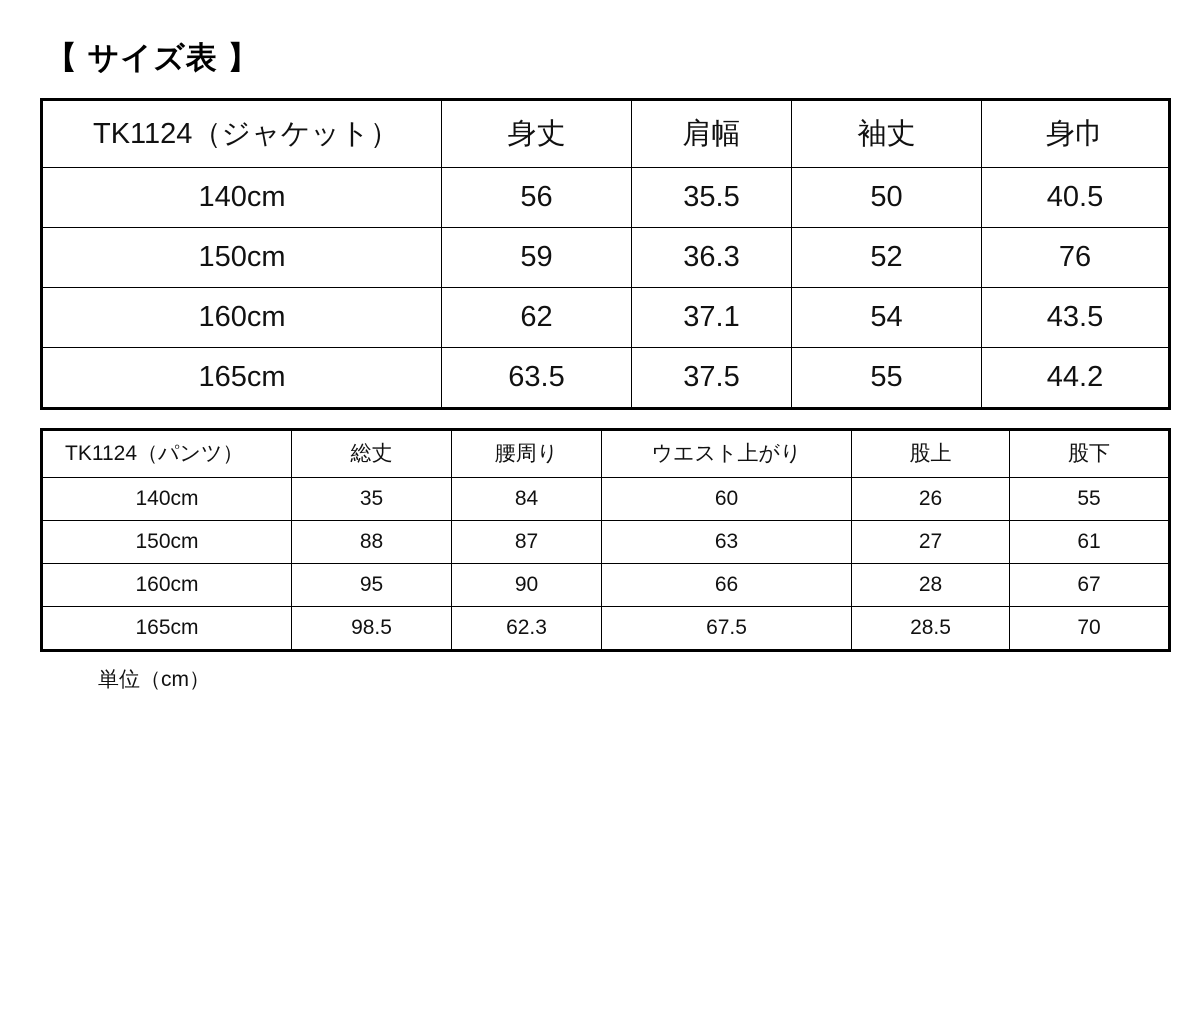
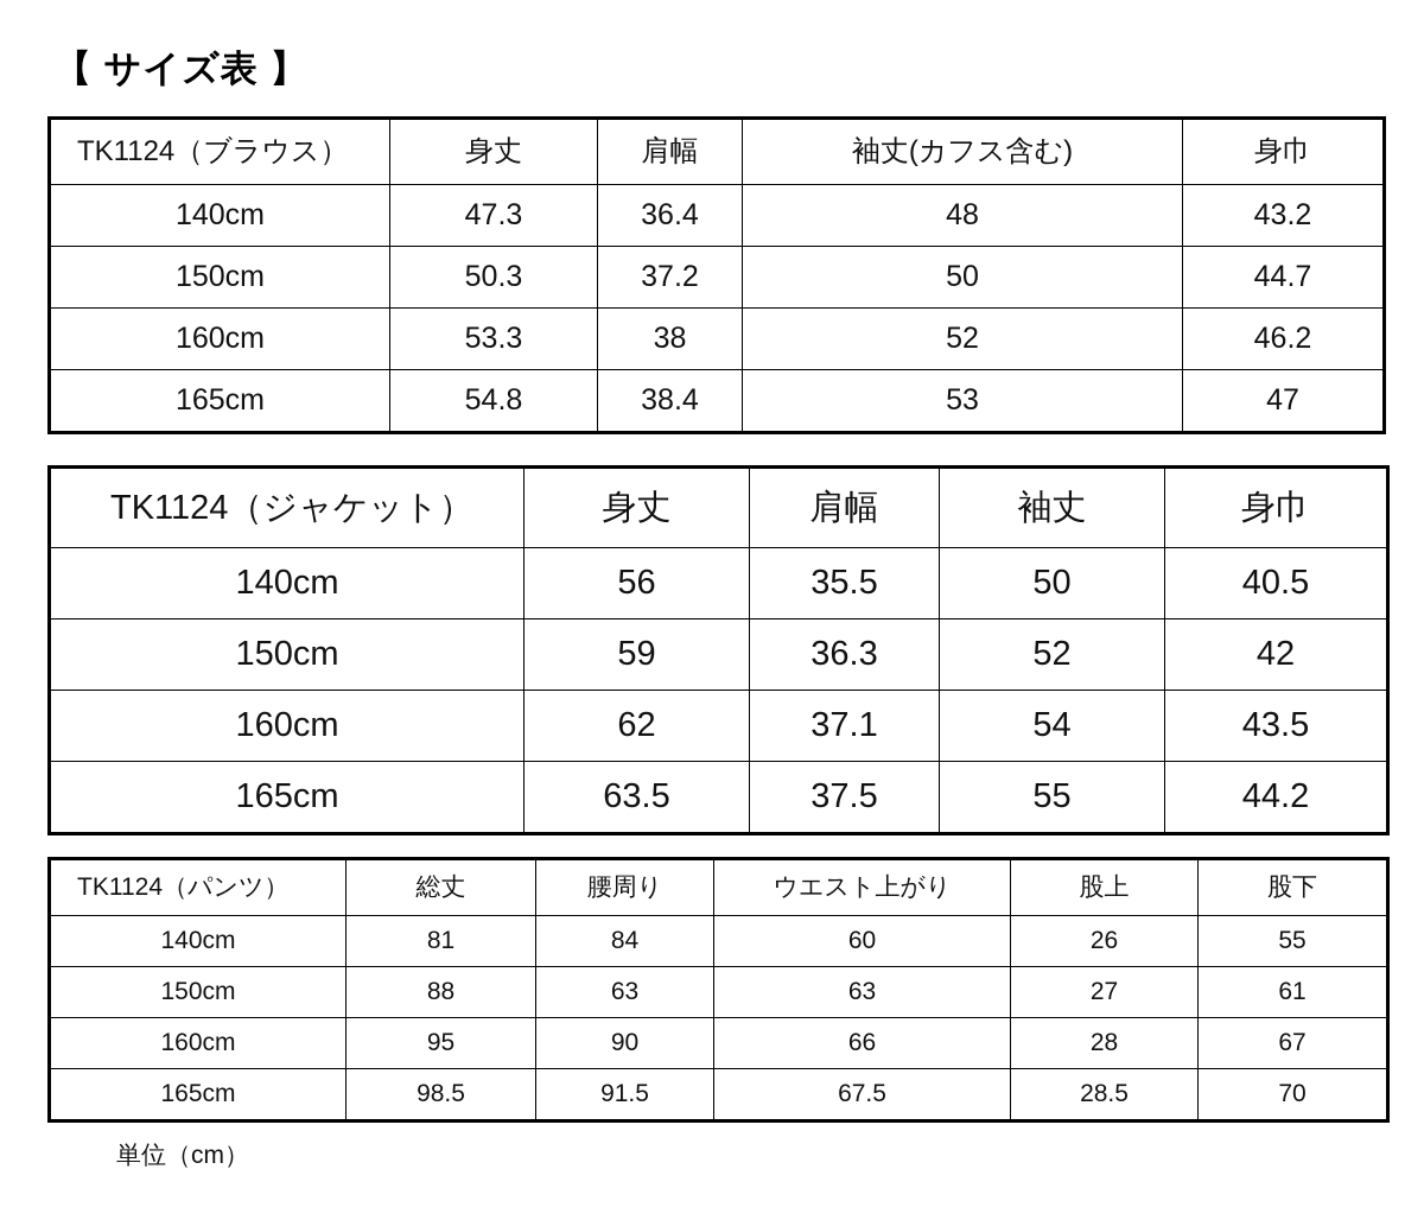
  【 サイズ表 】
+ TK1124（ブラウス）	身丈	肩幅	袖丈(カフス含む)	身巾
+ 140cm	47.3	36.4	48	43.2
+ 150cm	50.3	37.2	50	44.7
+ 160cm	53.3	38	52	46.2
+ 165cm	54.8	38.4	53	47
  TK1124（ジャケット）	身丈	肩幅	袖丈	身巾
  140cm	56	35.5	50	40.5
- 150cm	59	36.3	52	76
+ 150cm	59	36.3	52	42
  160cm	62	37.1	54	43.5
  165cm	63.5	37.5	55	44.2
  TK1124（パンツ）	総丈	腰周り	ウエスト上がり	股上	股下
- 140cm	35	84	60	26	55
+ 140cm	81	84	60	26	55
- 150cm	88	87	63	27	61
+ 150cm	88	63	63	27	61
  160cm	95	90	66	28	67
- 165cm	98.5	62.3	67.5	28.5	70
+ 165cm	98.5	91.5	67.5	28.5	70
  単位（cm）
